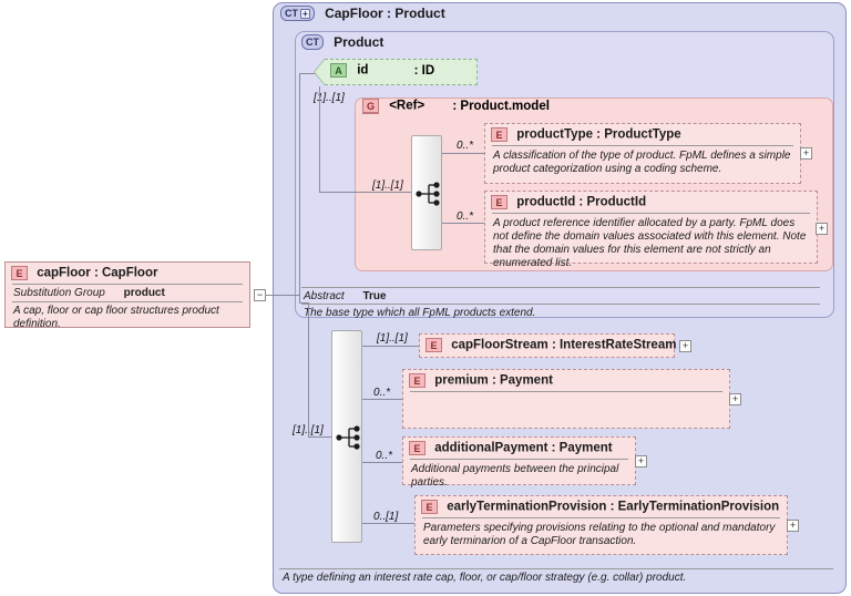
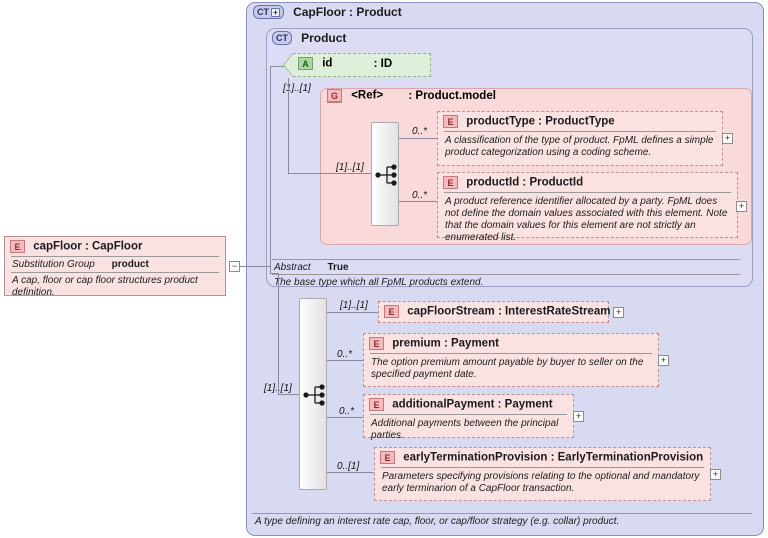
  CT + CapFloor : Product
  CT Product
  Abstract True
  he base type which all FpML products extend.
  []..[1]
  G <Ref> : Product.model
  A id : ID
  [1]..[1]
  0..*
  0..*
  E productType : ProductType
  A classification of the type of product. FpML defines a simple product categorization using a coding scheme.
  +
  E productId : ProductId
  A product reference identifier allocated by a party. FpML does not define the domain values associated with this element. Note that the domain values for this element are not strictly an enumerated list.
  +
  E capFloor : CapFloor
  Substitution Group product
  A cap, floor or cap floor structures product definition.
  −
  [1]..[1]
  [1]..[1]
  0..*
  0..*
  0..[1]
  E capFloorStream : InterestRateStream
  +
  E premium : Payment
+ The option premium amount payable by buyer to seller on the specified payment date.
  +
  E additionalPayment : Payment
  Additional payments between the principal parties.
  +
  E earlyTerminationProvision : EarlyTerminationProvision
  Parameters specifying provisions relating to the optional and mandatory early terminarion of a CapFloor transaction.
  +
  A type defining an interest rate cap, floor, or cap/floor strategy (e.g. collar) product.
